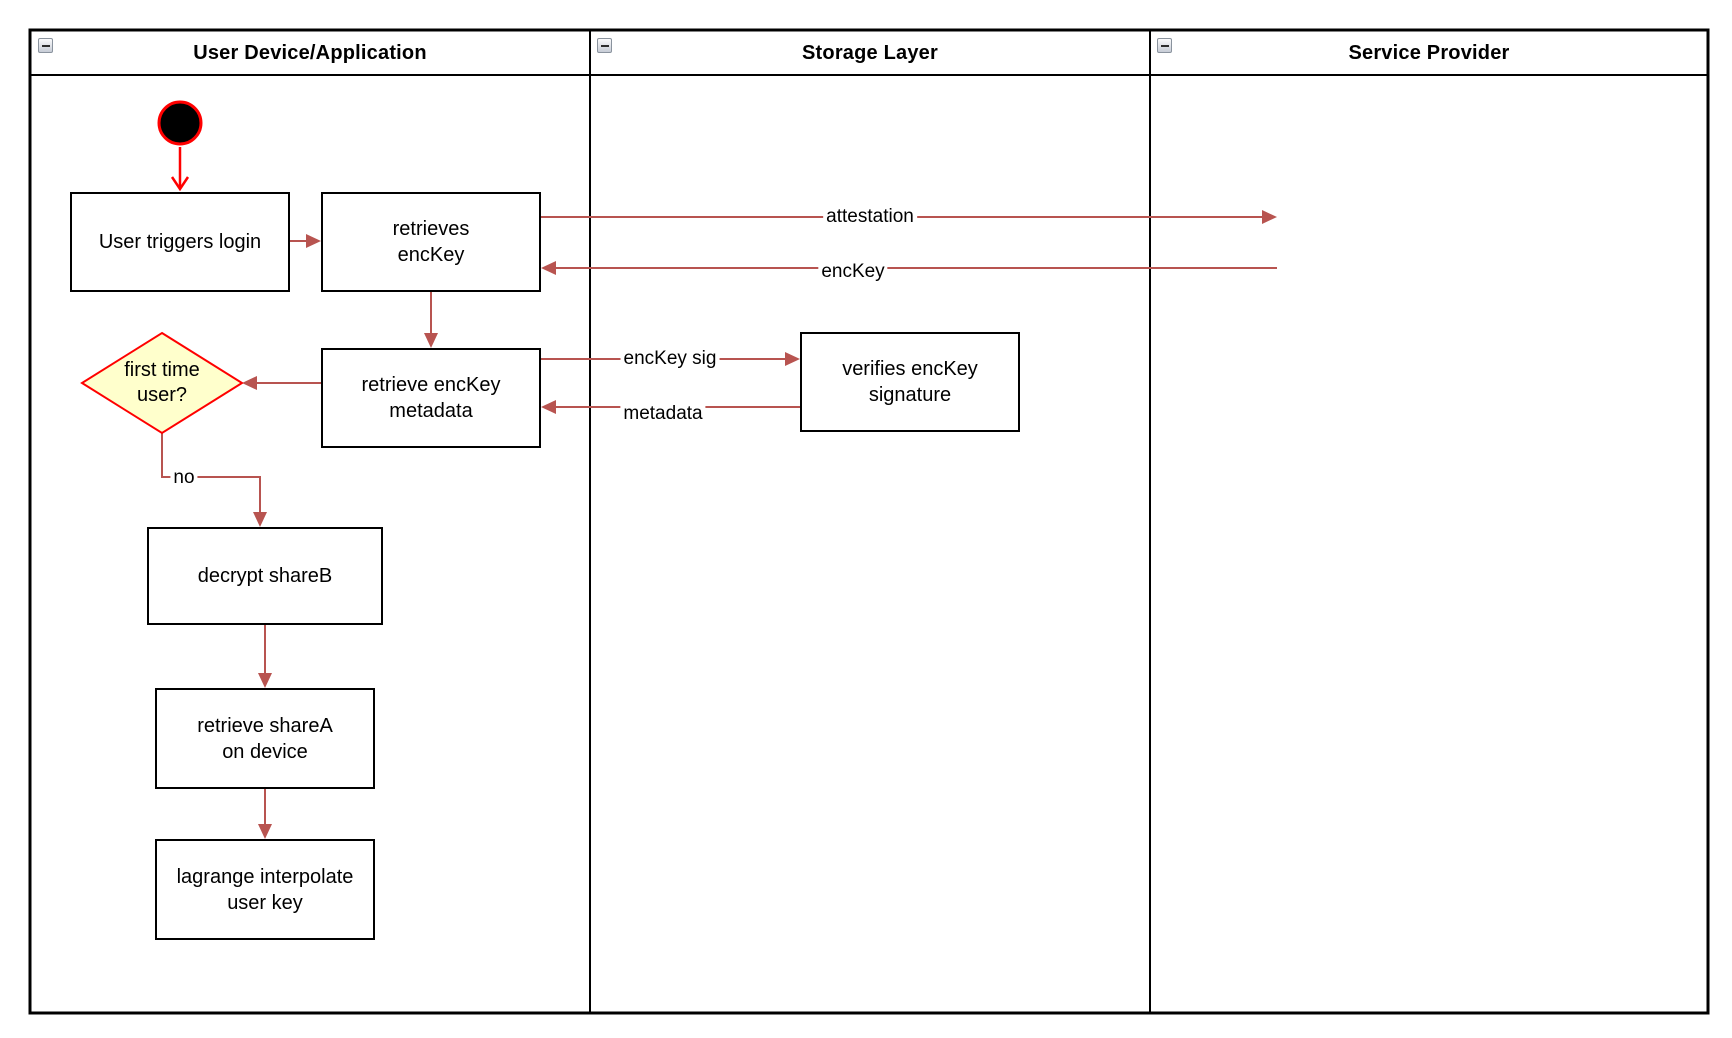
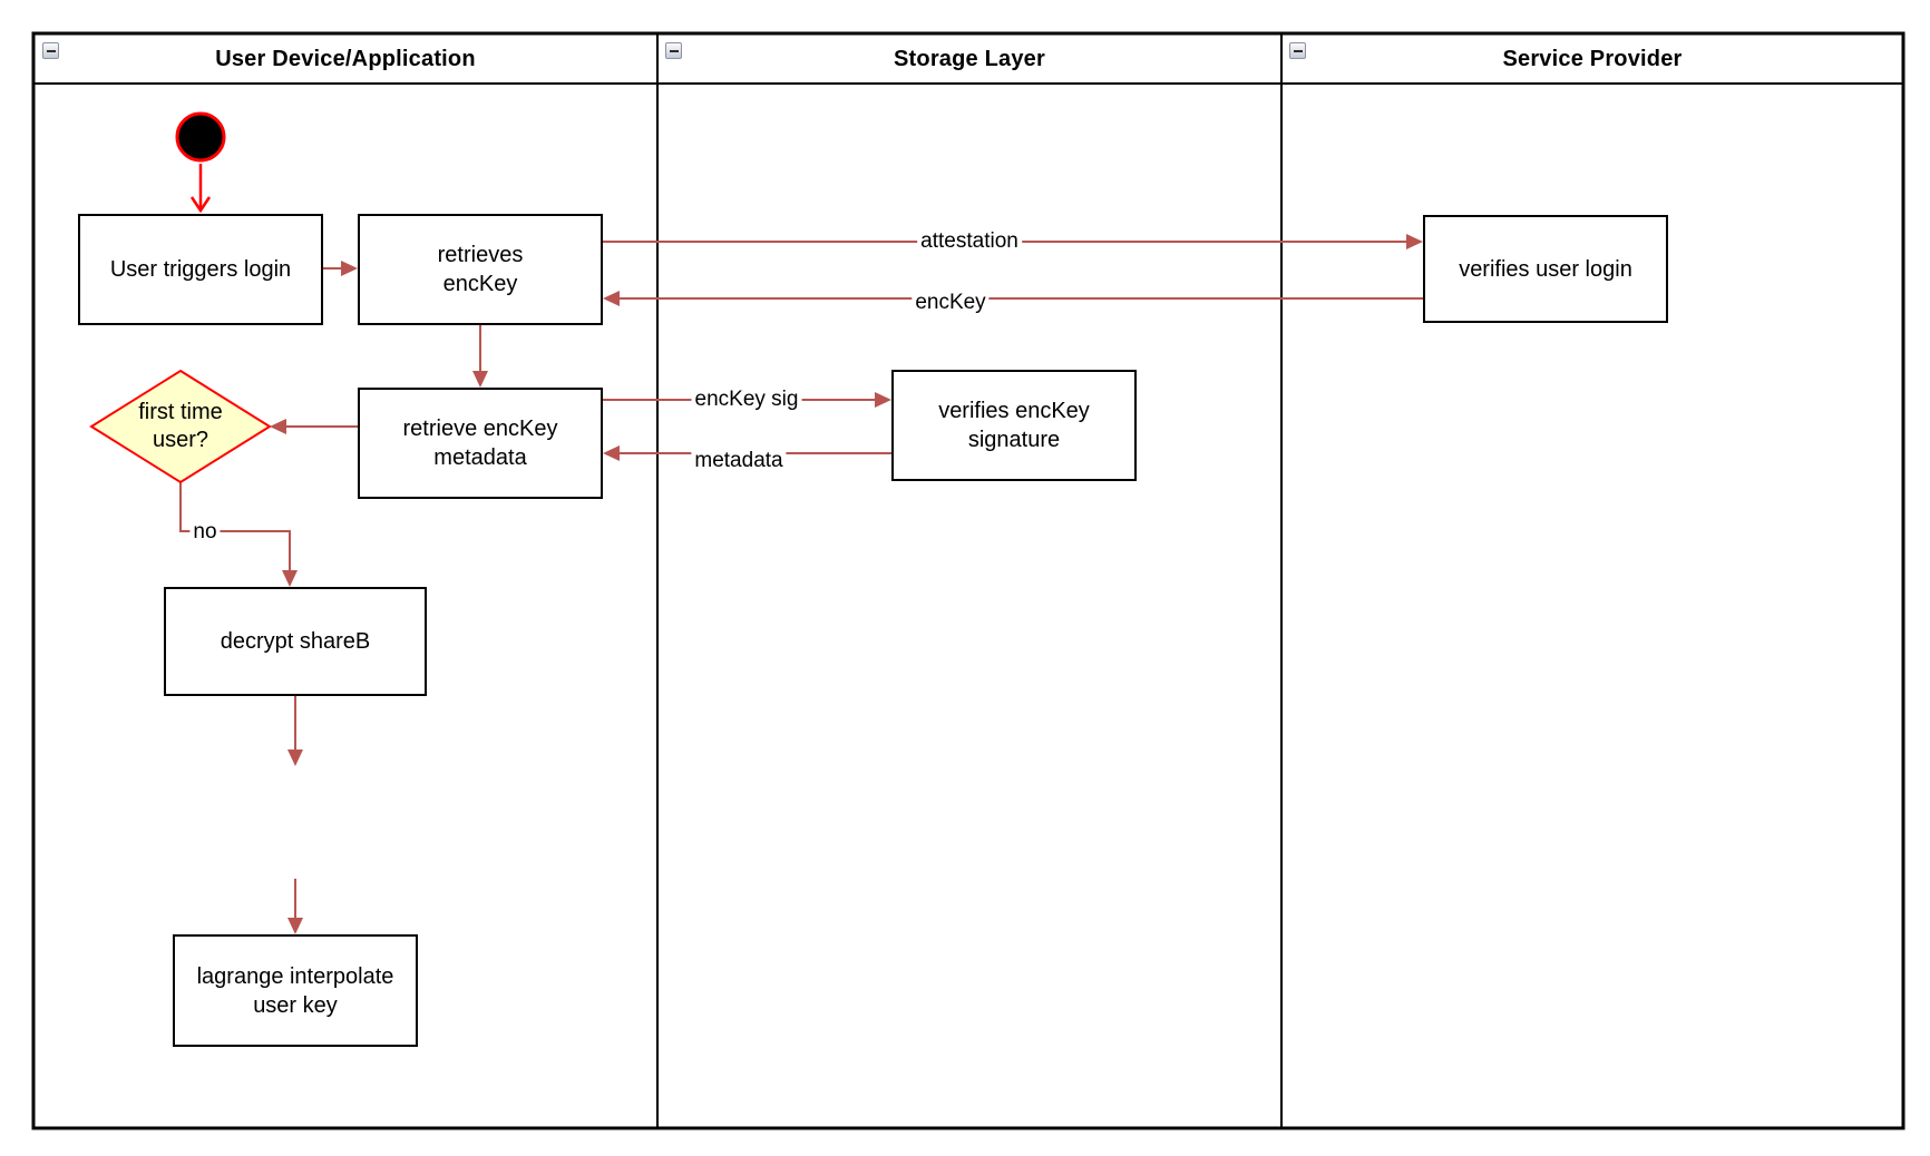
  User Device/Application
  Storage Layer
  Service Provider
  User triggers login
  retrieves
  encKey
  retrieve encKey
  metadata
  decrypt shareB
- retrieve shareA
- on device
  lagrange interpolate
  user key
  verifies encKey
  signature
+ verifies user login
  first time
  user?
  attestation
  encKey
  encKey sig
  metadata
  no
